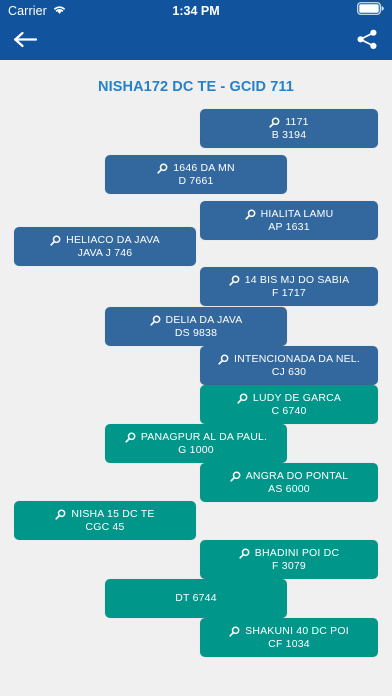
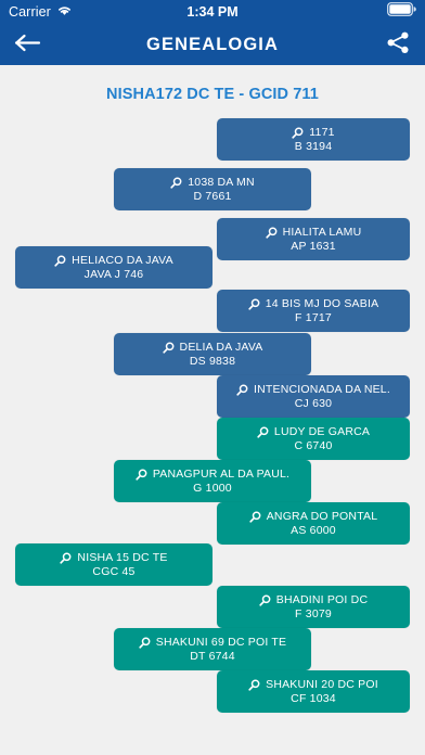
  Carrier
  1:34 PM
+ GENEALOGIA
  NISHA172 DC TE - GCID 711
  1171
  B 3194
- 1646 DA MN
+ 1038 DA MN
  D 7661
  HIALITA LAMU
  AP 1631
  HELIACO DA JAVA
  JAVA J 746
  14 BIS MJ DO SABIA
  F 1717
  DELIA DA JAVA
  DS 9838
  INTENCIONADA DA NEL.
  CJ 630
  LUDY DE GARCA
  C 6740
  PANAGPUR AL DA PAUL.
  G 1000
  ANGRA DO PONTAL
  AS 6000
  NISHA 15 DC TE
  CGC 45
  BHADINI POI DC
  F 3079
+ SHAKUNI 69 DC POI TE
  DT 6744
- SHAKUNI 40 DC POI
+ SHAKUNI 20 DC POI
  CF 1034
